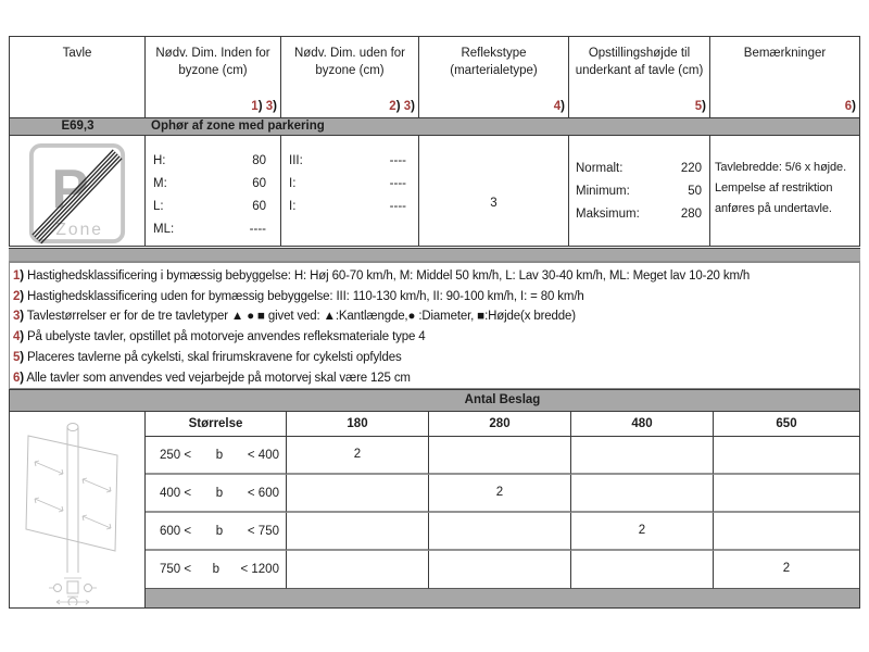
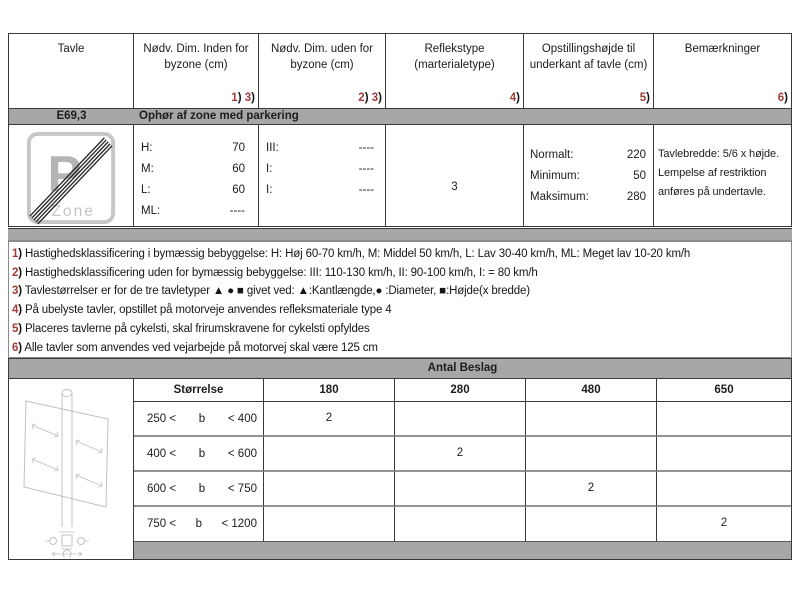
  Tavle
  Nødv. Dim. Inden for
  byzone (cm)
  1) 3)
  Nødv. Dim. uden for
  byzone (cm)
  2) 3)
  Reflekstype
  (marterialetype)
  4)
  Opstillingshøjde til
  underkant af tavle (cm)
  5)
  Bemærkninger
  6)
  E69,3
  Ophør af zone med parkering
  P
  Zone
  H:
- 80
+ 70
  M:
  60
  L:
  60
  ML:
  ----
  III:
  ----
  I:
  ----
  I:
  ----
  3
  Normalt:
  220
  Minimum:
  50
  Maksimum:
  280
  Tavlebredde: 5/6 x højde.
  Lempelse af restriktion
  anføres på undertavle.
  1) Hastighedsklassificering i bymæssig bebyggelse: H: Høj 60-70 km/h, M: Middel 50 km/h, L: Lav 30-40 km/h, ML: Meget lav 10-20 km/h
  2) Hastighedsklassificering uden for bymæssig bebyggelse: III: 110-130 km/h, II: 90-100 km/h, I: = 80 km/h
  3) Tavlestørrelser er for de tre tavletyper ▲ ● ■ givet ved: ▲:Kantlængde,● :Diameter, ■:Højde(x bredde)
  4) På ubelyste tavler, opstillet på motorveje anvendes refleksmateriale type 4
  5) Placeres tavlerne på cykelsti, skal frirumskravene for cykelsti opfyldes
  6) Alle tavler som anvendes ved vejarbejde på motorvej skal være 125 cm
  Antal Beslag
  Størrelse
  180
  280
  480
  650
  250 <
  b
  < 400
  2
  400 <
  b
  < 600
  2
  600 <
  b
  < 750
  2
  750 <
  b
  < 1200
  2
